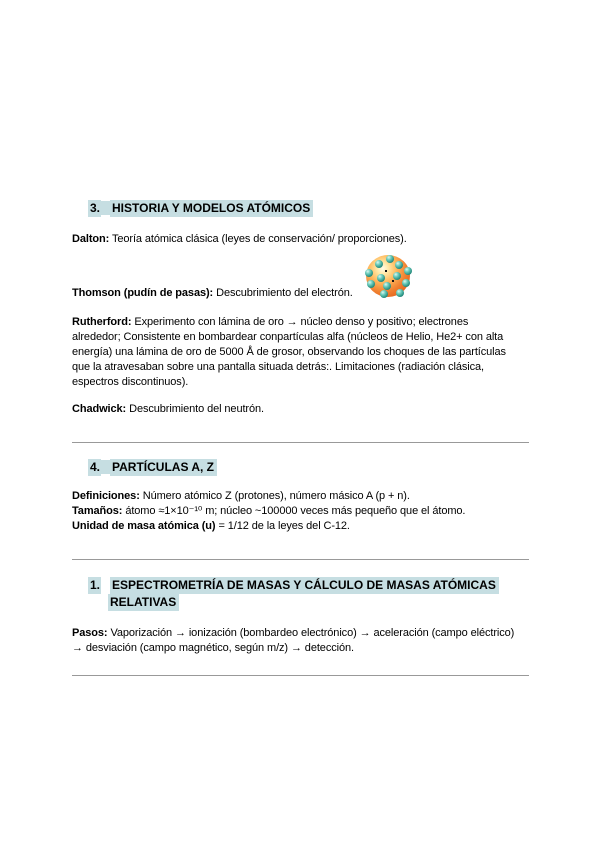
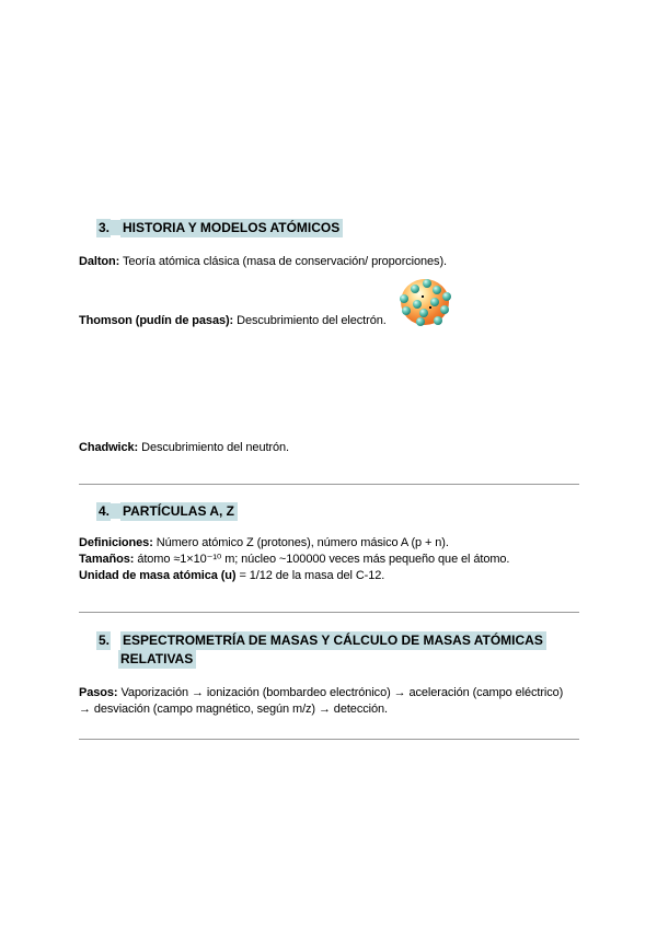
  3. HISTORIA Y MODELOS ATÓMICOS
- Dalton: Teoría atómica clásica (leyes de conservación/ proporciones).
+ Dalton: Teoría atómica clásica (masa de conservación/ proporciones).
  Thomson (pudín de pasas): Descubrimiento del electrón.
- Rutherford: Experimento con lámina de oro → núcleo denso y positivo; electrones
- alrededor; Consistente en bombardear conpartículas alfa (núcleos de Helio, He2+ con alta
- energía) una lámina de oro de 5000 Å de grosor, observando los choques de las partículas
- que la atravesaban sobre una pantalla situada detrás:. Limitaciones (radiación clásica,
- espectros discontinuos).
  Chadwick: Descubrimiento del neutrón.
  4. PARTÍCULAS A, Z
  Definiciones: Número atómico Z (protones), número másico A (p + n).
  Tamaños: átomo ≈1×10⁻¹⁰ m; núcleo ~100000 veces más pequeño que el átomo.
- Unidad de masa atómica (u) = 1/12 de la leyes del C-12.
+ Unidad de masa atómica (u) = 1/12 de la masa del C-12.
- 1. ESPECTROMETRÍA DE MASAS Y CÁLCULO DE MASAS ATÓMICAS
+ 5. ESPECTROMETRÍA DE MASAS Y CÁLCULO DE MASAS ATÓMICAS
  RELATIVAS
  Pasos: Vaporización → ionización (bombardeo electrónico) → aceleración (campo eléctrico)
  → desviación (campo magnético, según m/z) → detección.
